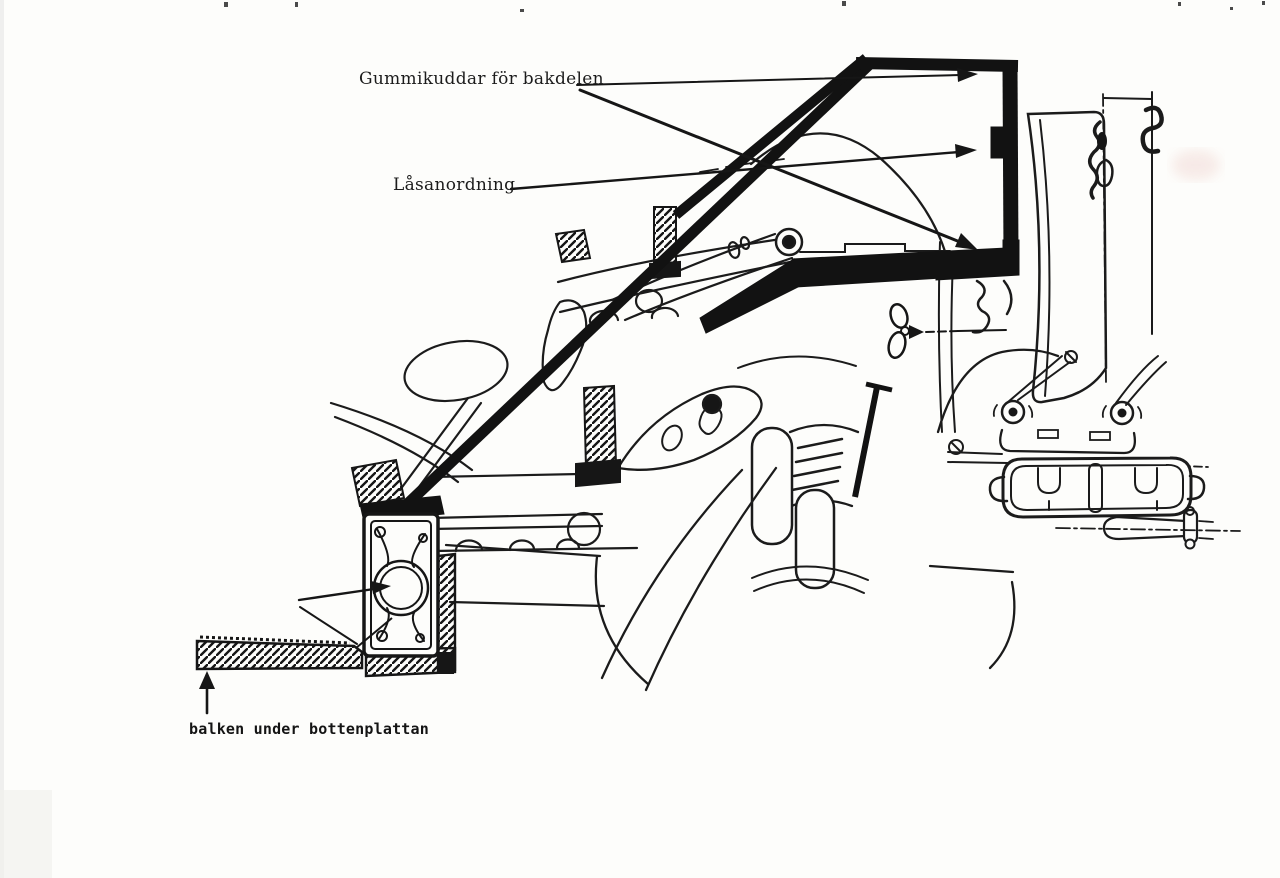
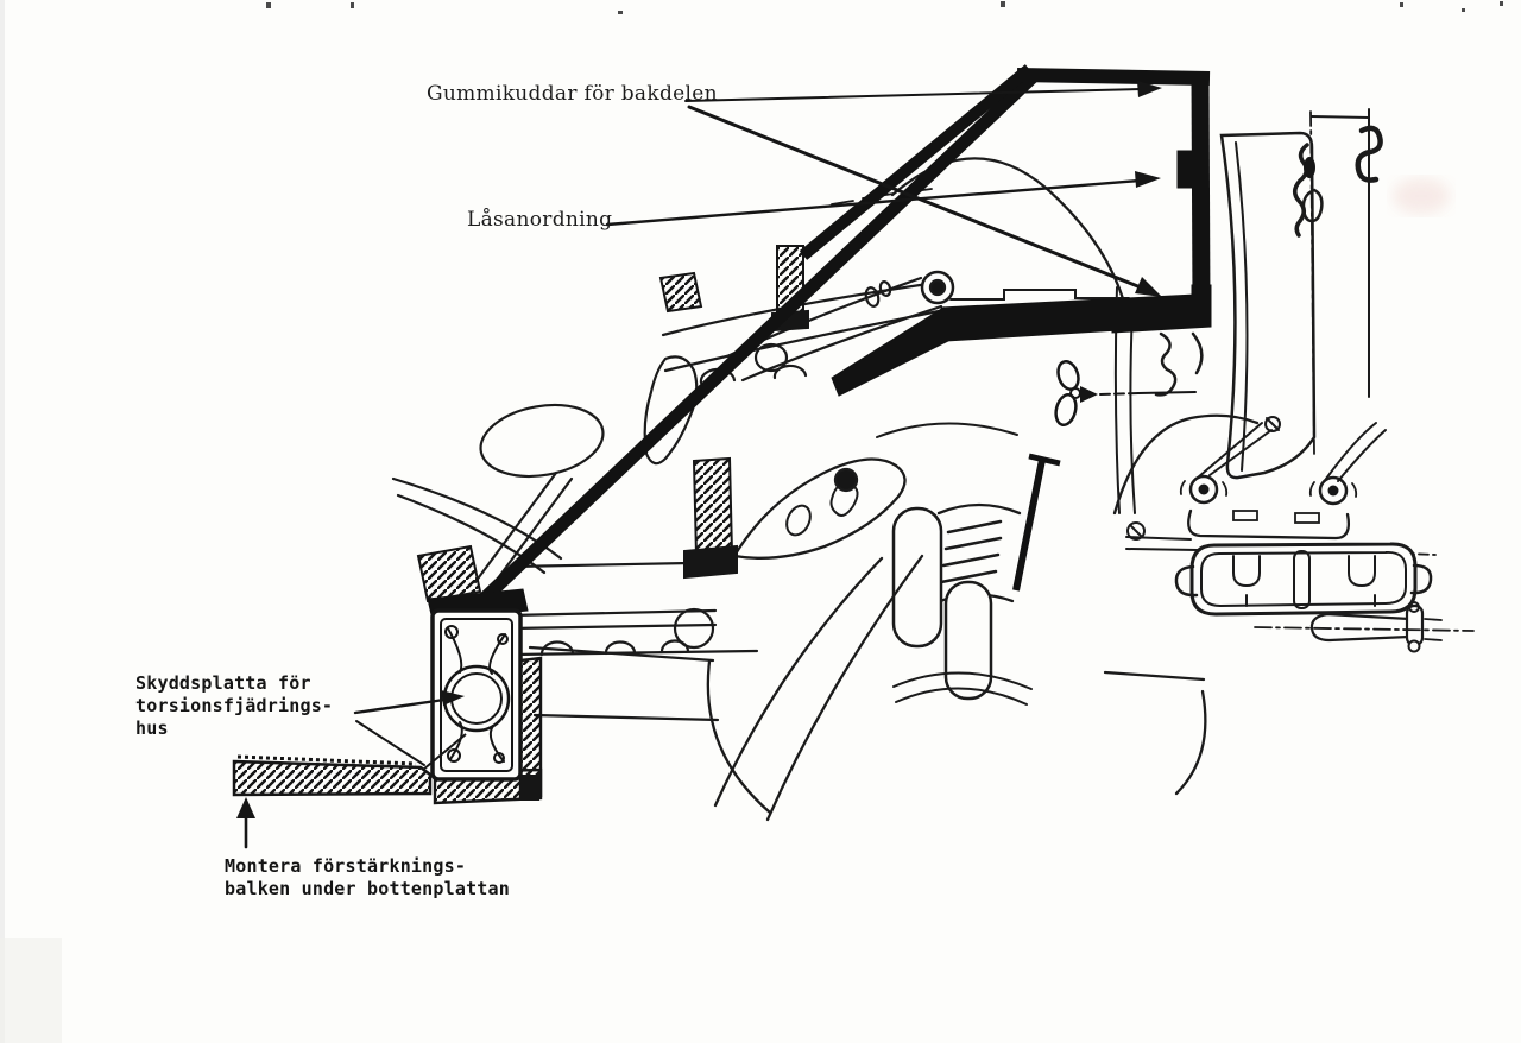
  Gummikuddar för bakdelen
  Låsanordning
+ Skyddsplatta för
+ torsionsfjädrings-
+ hus
+ Montera förstärknings-
  balken under bottenplattan
